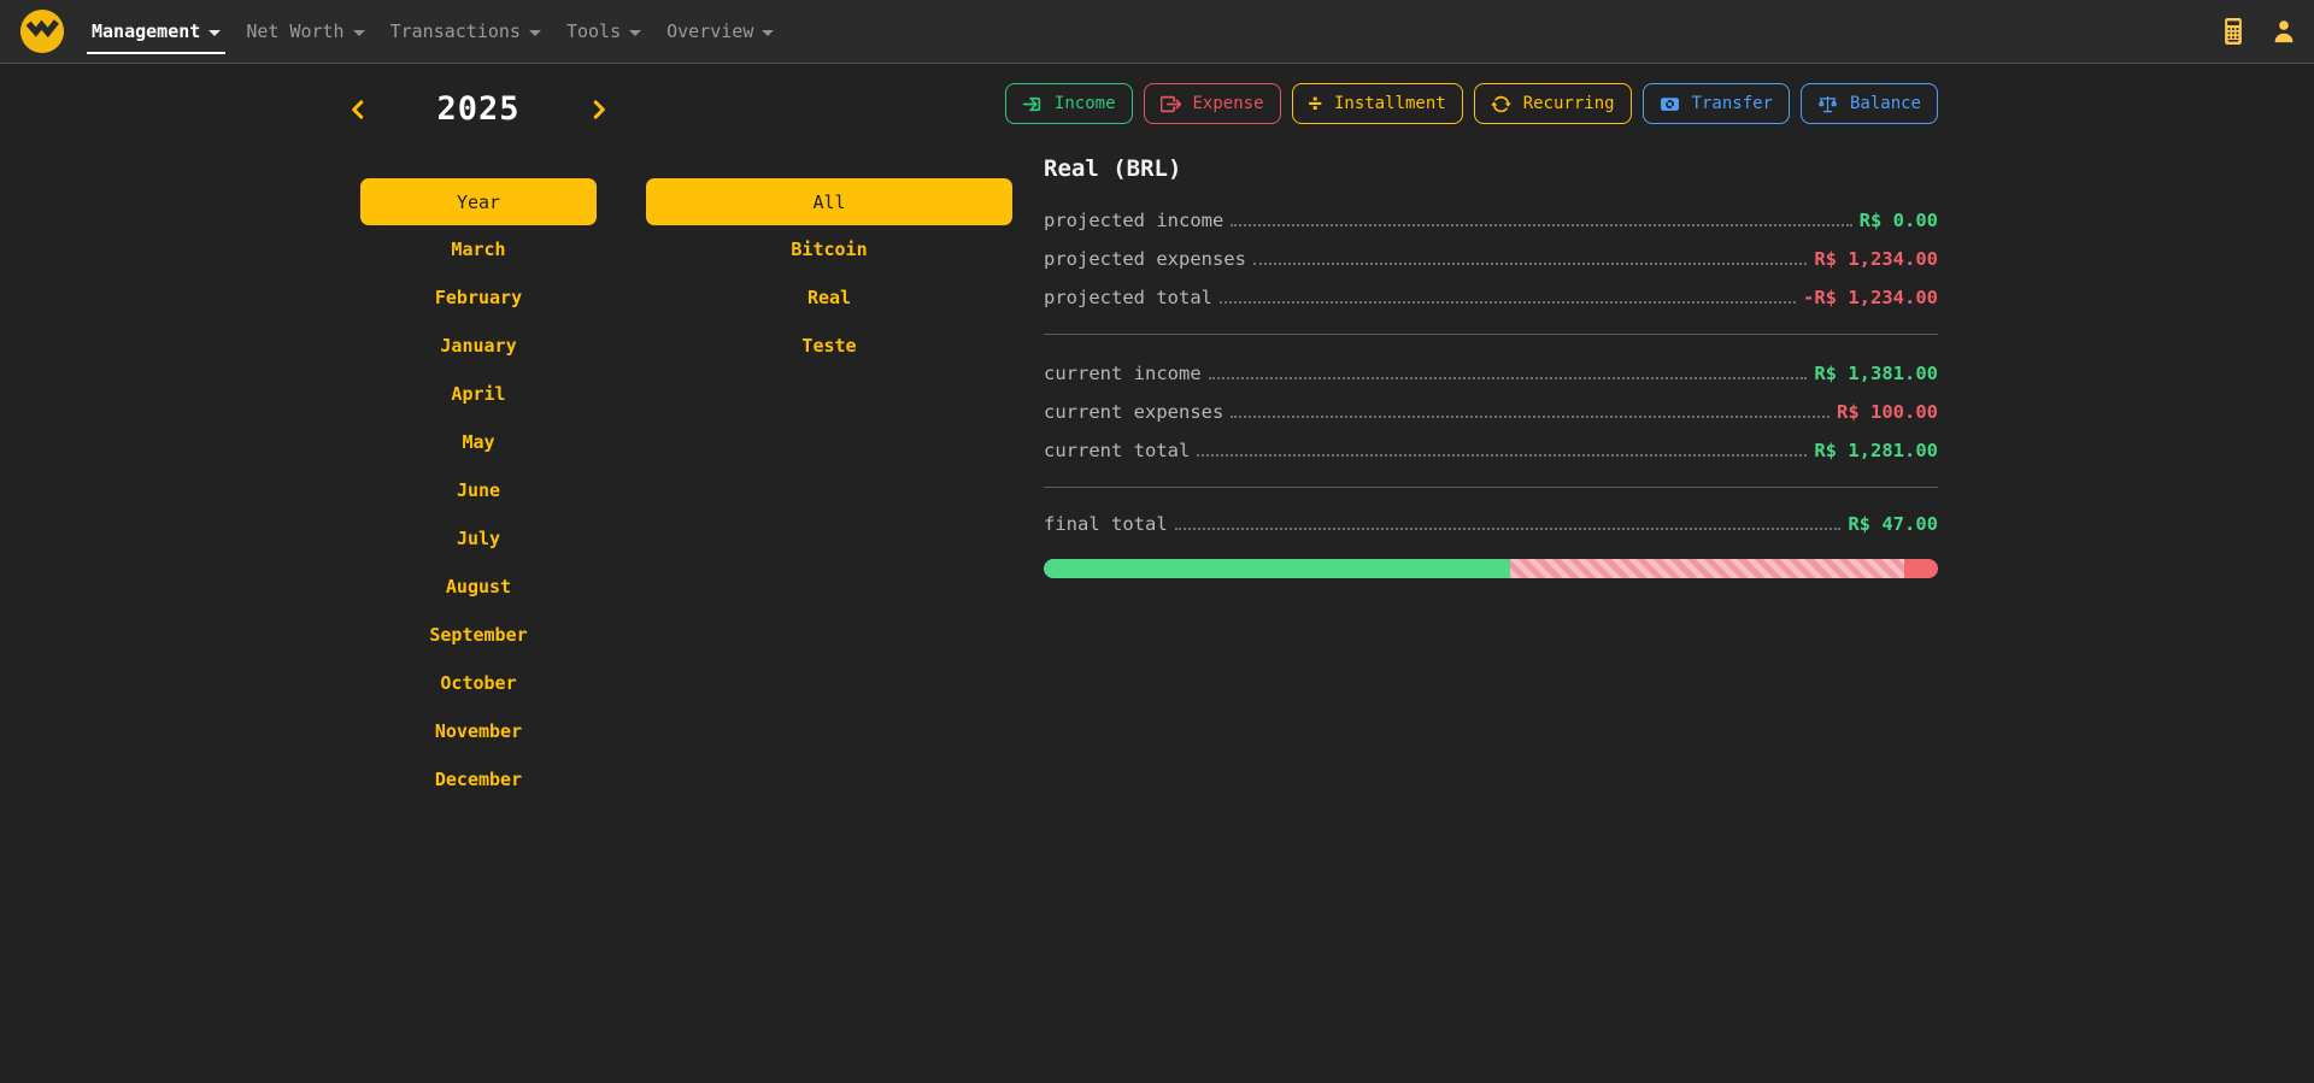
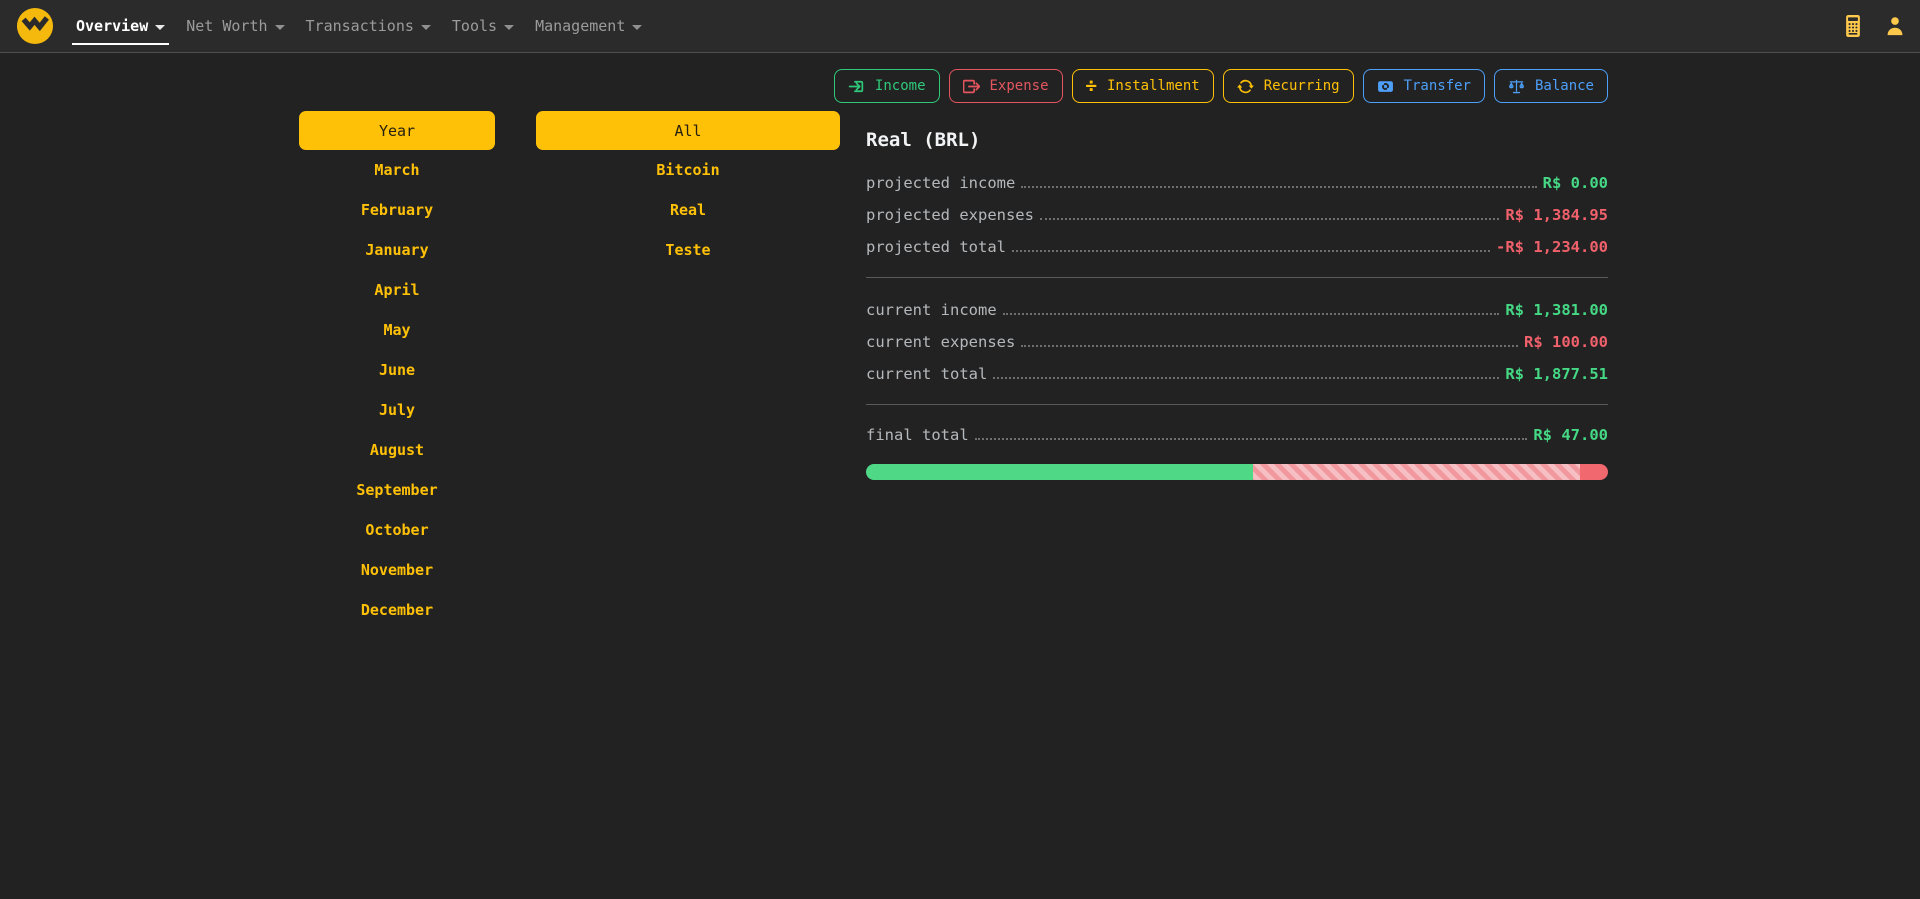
- Management
+ Overview
  Net Worth
  Transactions
  Tools
- Overview
+ Management
- 2025
  Year
  March
  February
  January
  April
  May
  June
  July
  August
  September
  October
  November
  December
  All
  Bitcoin
  Real
  Teste
  Income
  Expense
  ÷
  Installment
  Recurring
  Transfer
  Balance
  Real (BRL)
  projected income
  R$ 0.00
  projected expenses
- R$ 1,234.00
+ R$ 1,384.95
  projected total
  -R$ 1,234.00
  current income
  R$ 1,381.00
  current expenses
  R$ 100.00
  current total
- R$ 1,281.00
+ R$ 1,877.51
  final total
  R$ 47.00
